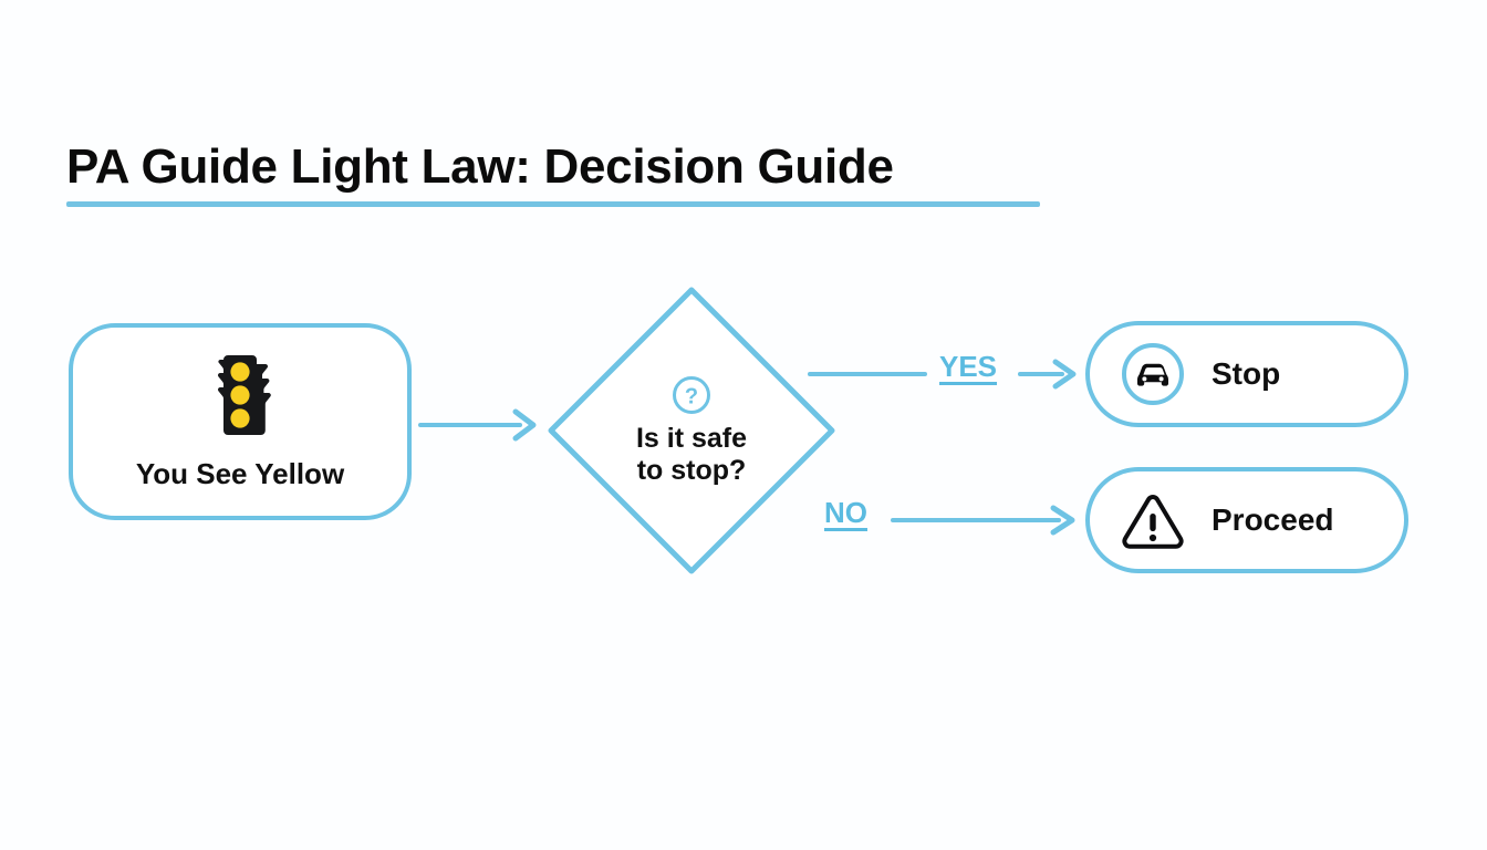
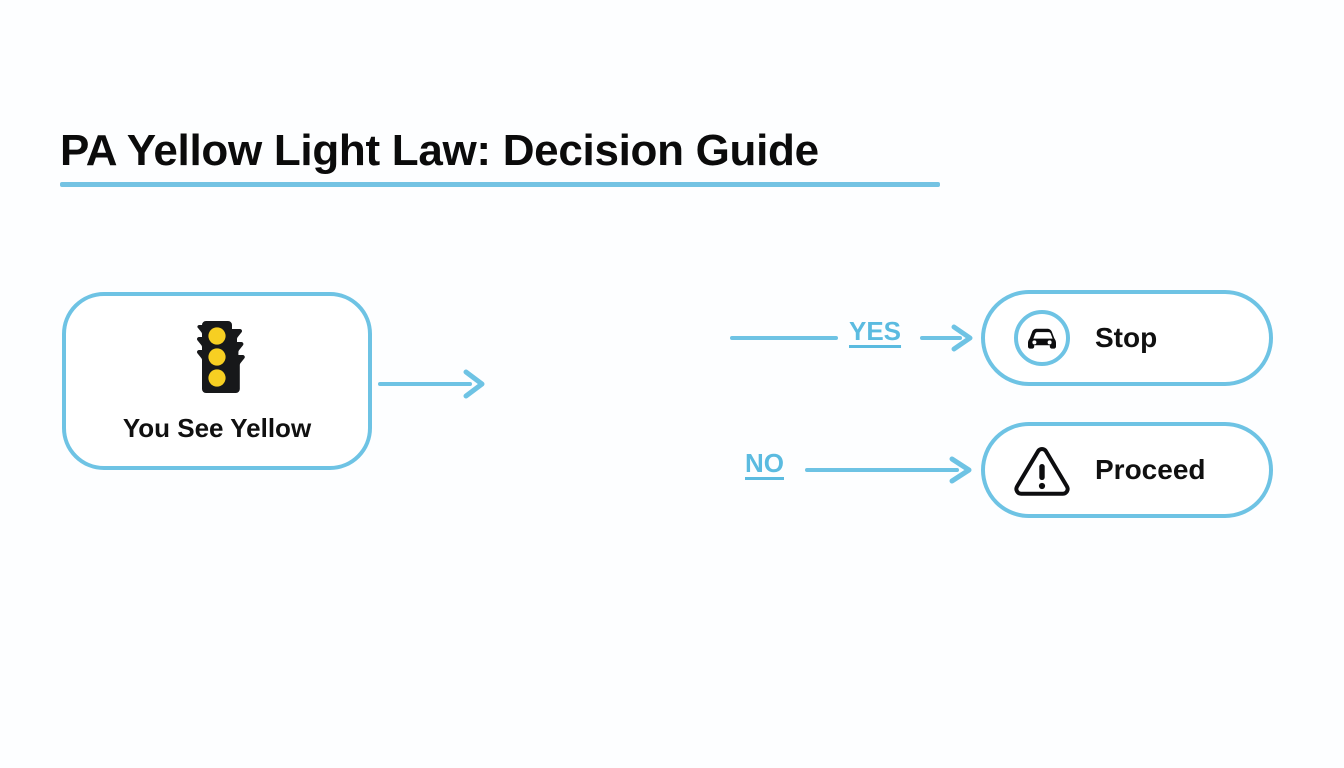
- PA Guide Light Law: Decision Guide
+ PA Yellow Light Law: Decision Guide
  You See Yellow
- ?
- Is it safe
- to stop?
  YES
  NO
  Stop
  Proceed
